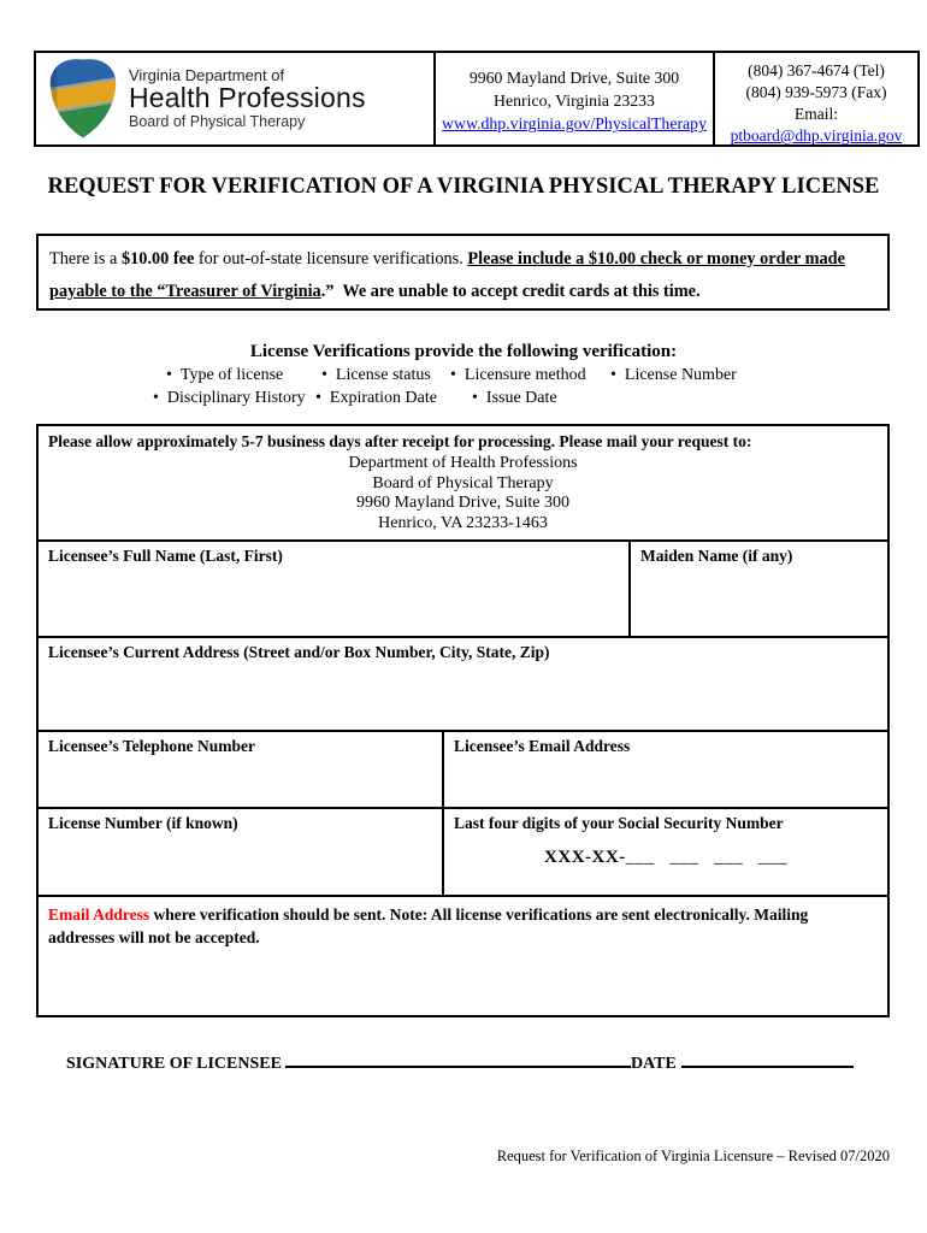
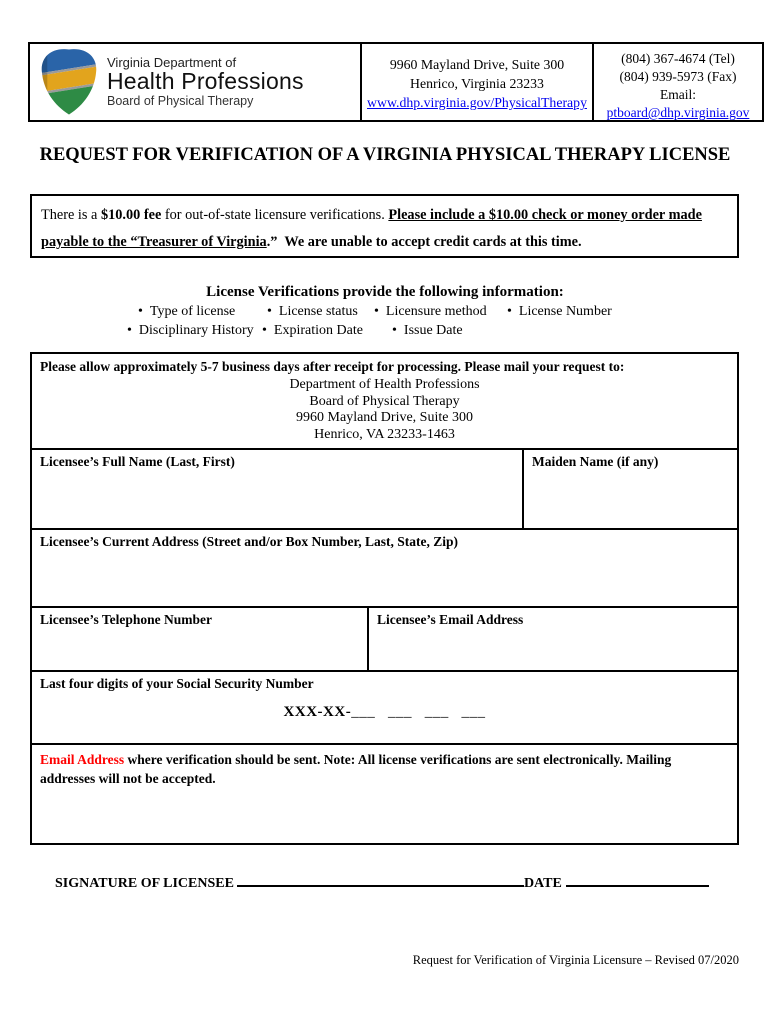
  Virginia Department of
  Health Professions
  Board of Physical Therapy
  9960 Mayland Drive, Suite 300
  Henrico, Virginia 23233
  www.dhp.virginia.gov/PhysicalTherapy
  (804) 367-4674 (Tel)
  (804) 939-5973 (Fax)
  Email:
  ptboard@dhp.virginia.gov
  REQUEST FOR VERIFICATION OF A VIRGINIA PHYSICAL THERAPY LICENSE
  There is a $10.00 fee for out-of-state licensure verifications. Please include a $10.00 check or money order made payable to the “Treasurer of Virginia.” We are unable to accept credit cards at this time.
- License Verifications provide the following verification:
+ License Verifications provide the following information:
  Type of license
  License status
  Licensure method
  License Number
  Disciplinary History
  Expiration Date
  Issue Date
  Please allow approximately 5-7 business days after receipt for processing. Please mail your request to:
  Department of Health Professions
  Board of Physical Therapy
  9960 Mayland Drive, Suite 300
  Henrico, VA 23233-1463
  Licensee’s Full Name (Last, First)
  Maiden Name (if any)
- Licensee’s Current Address (Street and/or Box Number, City, State, Zip)
+ Licensee’s Current Address (Street and/or Box Number, Last, State, Zip)
  Licensee’s Telephone Number
  Licensee’s Email Address
- License Number (if known)
  Last four digits of your Social Security Number
  XXX-XX-___ ___ ___ ___
  Email Address where verification should be sent. Note: All license verifications are sent electronically. Mailing addresses will not be accepted.
  SIGNATURE OF LICENSEE DATE
  Request for Verification of Virginia Licensure – Revised 07/2020
